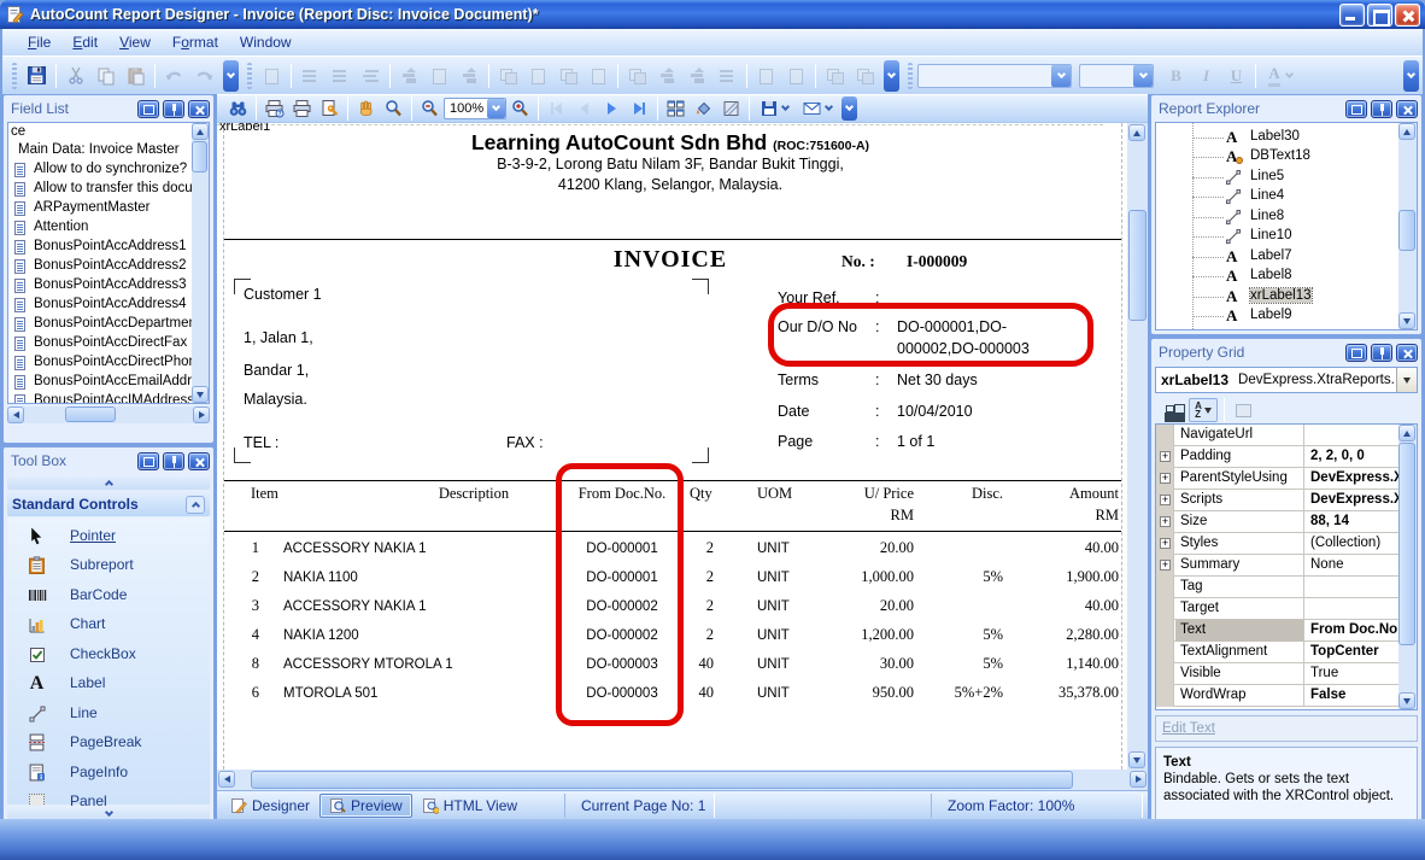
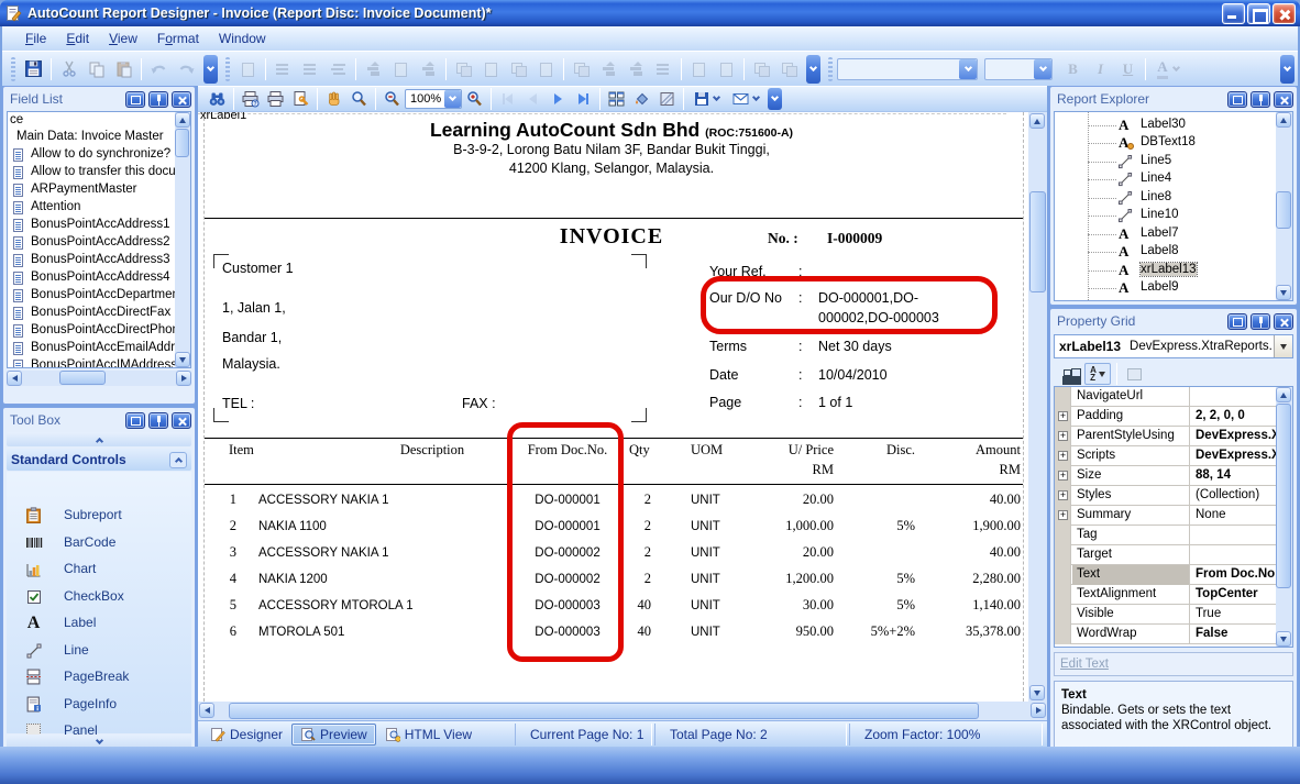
  AutoCount Report Designer - Invoice (Report Disc: Invoice Document)*
  File
  Edit
  View
  Format
  Window
  B
  I
  U
  A
  100%
  Field List
  ce
  Main Data: Invoice Master
  Allow to do synchronize?
  Allow to transfer this docu
  ARPaymentMaster
  Attention
  BonusPointAccAddress1
  BonusPointAccAddress2
  BonusPointAccAddress3
  BonusPointAccAddress4
  BonusPointAccDepartme
  BonusPointAccDirectFax
  BonusPointAccDirectPho
  BonusPointAccEmailAddr
  BonusPointAccIMAddres
  Tool Box
  Standard Controls
- Pointer
  Subreport
  BarCode
  Chart
  CheckBox
  A
  Label
  Line
  PageBreak
  PageInfo
  Panel
  xrLabel1
  Learning AutoCount Sdn Bhd (ROC:751600-A)
  B-3-9-2, Lorong Batu Nilam 3F, Bandar Bukit Tinggi,
  41200 Klang, Selangor, Malaysia.
  INVOICE
  No. :
  I-000009
  Customer 1
  1, Jalan 1,
  Bandar 1,
  Malaysia.
  TEL :
  FAX :
  Your Ref.
  :
  Our D/O No
  :
  DO-000001,DO-
  000002,DO-000003
  Terms
  :
  Net 30 days
  Date
  :
  10/04/2010
  Page
  :
  1 of 1
  Item
  Description
  From Doc.No.
  Qty
  UOM
  U/ Price
  Disc.
  Amount
  RM
  RM
  1
  ACCESSORY NAKIA 1
  DO-000001
  2
  UNIT
  20.00
  40.00
  2
  NAKIA 1100
  DO-000001
  2
  UNIT
  1,000.00
  5%
  1,900.00
  3
  ACCESSORY NAKIA 1
  DO-000002
  2
  UNIT
  20.00
  40.00
  4
  NAKIA 1200
  DO-000002
  2
  UNIT
  1,200.00
  5%
  2,280.00
- 8
+ 5
  ACCESSORY MTOROLA 1
  DO-000003
  40
  UNIT
  30.00
  5%
  1,140.00
  6
  MTOROLA 501
  DO-000003
  40
  UNIT
  950.00
  5%+2%
  35,378.00
  Designer
  Preview
  HTML View
  Current Page No: 1
+ Total Page No: 2
  Zoom Factor: 100%
  Report Explorer
  A
  Label30
  A
  DBText18
  Line5
  Line4
  Line8
  Line10
  A
  Label7
  A
  Label8
  A
  xrLabel13
  A
  Label9
  Property Grid
  xrLabel13
  DevExpress.XtraReports.
  A
  Z
  NavigateUrl
  +
  Padding
  2, 2, 0, 0
  +
  ParentStyleUsing
  +
  Scripts
  +
  Size
  88, 14
  +
  Styles
  (Collection)
  +
  Summary
  None
  Tag
  Target
  Text
  From Doc.No
  TextAlignment
  TopCenter
  Visible
  True
  WordWrap
  False
  Edit Text
  Text
  Bindable. Gets or sets the text associated with the XRControl object.
